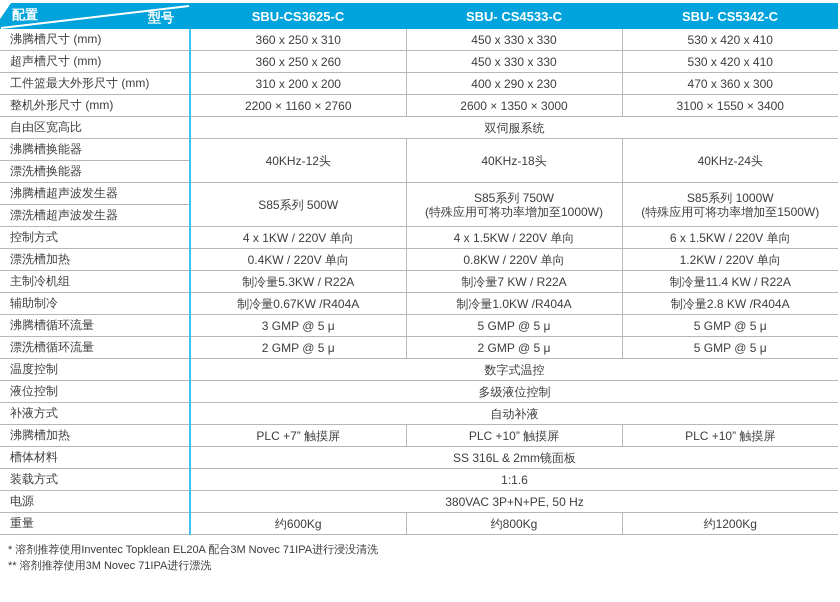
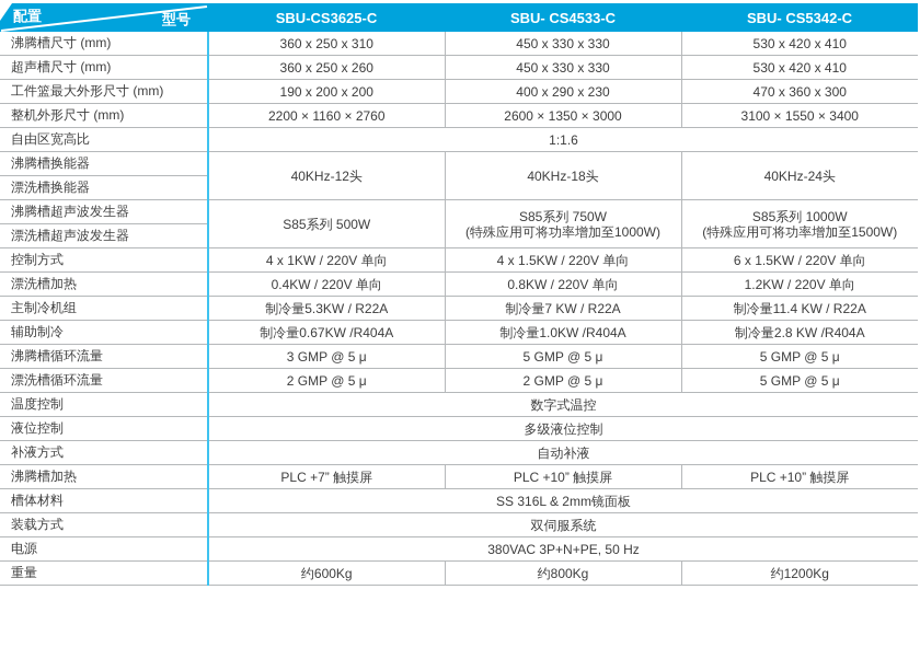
  配置 型号	SBU-CS3625-C	SBU- CS4533-C	SBU- CS5342-C
  沸腾槽尺寸 (mm)	360 x 250 x 310	450 x 330 x 330	530 x 420 x 410
  超声槽尺寸 (mm)	360 x 250 x 260	450 x 330 x 330	530 x 420 x 410
- 工件篮最大外形尺寸 (mm)	310 x 200 x 200	400 x 290 x 230	470 x 360 x 300
+ 工件篮最大外形尺寸 (mm)	190 x 200 x 200	400 x 290 x 230	470 x 360 x 300
  整机外形尺寸 (mm)	2200 × 1160 × 2760	2600 × 1350 × 3000	3100 × 1550 × 3400
- 自由区宽高比	双伺服系统
+ 自由区宽高比	1:1.6
  沸腾槽换能器	40KHz-12头	40KHz-18头	40KHz-24头
  漂洗槽换能器
  沸腾槽超声波发生器	S85系列 500W	S85系列 750W (特殊应用可将功率增加至1000W)	S85系列 1000W (特殊应用可将功率增加至1500W)
  漂洗槽超声波发生器
  控制方式	4 x 1KW / 220V 单向	4 x 1.5KW / 220V 单向	6 x 1.5KW / 220V 单向
  漂洗槽加热	0.4KW / 220V 单向	0.8KW / 220V 单向	1.2KW / 220V 单向
  主制冷机组	制冷量5.3KW / R22A	制冷量7 KW / R22A	制冷量11.4 KW / R22A
  辅助制冷	制冷量0.67KW /R404A	制冷量1.0KW /R404A	制冷量2.8 KW /R404A
  沸腾槽循环流量	3 GMP @ 5 μ	5 GMP @ 5 μ	5 GMP @ 5 μ
  漂洗槽循环流量	2 GMP @ 5 μ	2 GMP @ 5 μ	5 GMP @ 5 μ
  温度控制	数字式温控
  液位控制	多级液位控制
  补液方式	自动补液
  沸腾槽加热	PLC +7” 触摸屏	PLC +10” 触摸屏	PLC +10” 触摸屏
  槽体材料	SS 316L & 2mm镜面板
- 装载方式	1:1.6
+ 装载方式	双伺服系统
  电源	380VAC 3P+N+PE, 50 Hz
  重量	约600Kg	约800Kg	约1200Kg
- * 溶剂推荐使用Inventec Topklean EL20A 配合3M Novec 71IPA进行浸没清洗
- ** 溶剂推荐使用3M Novec 71IPA进行漂洗
